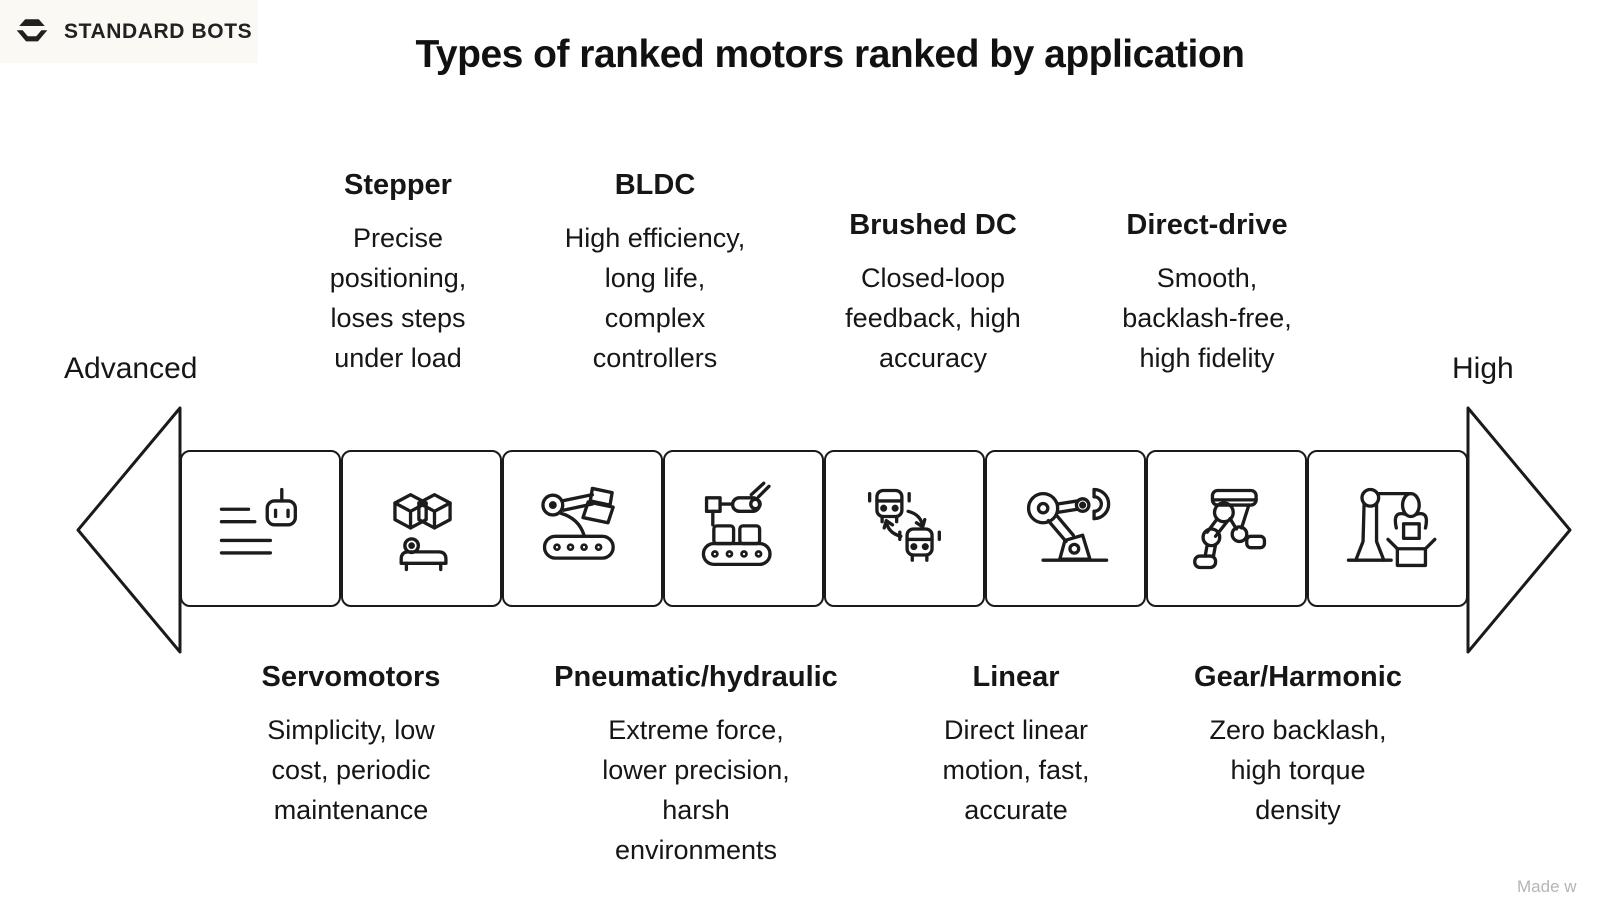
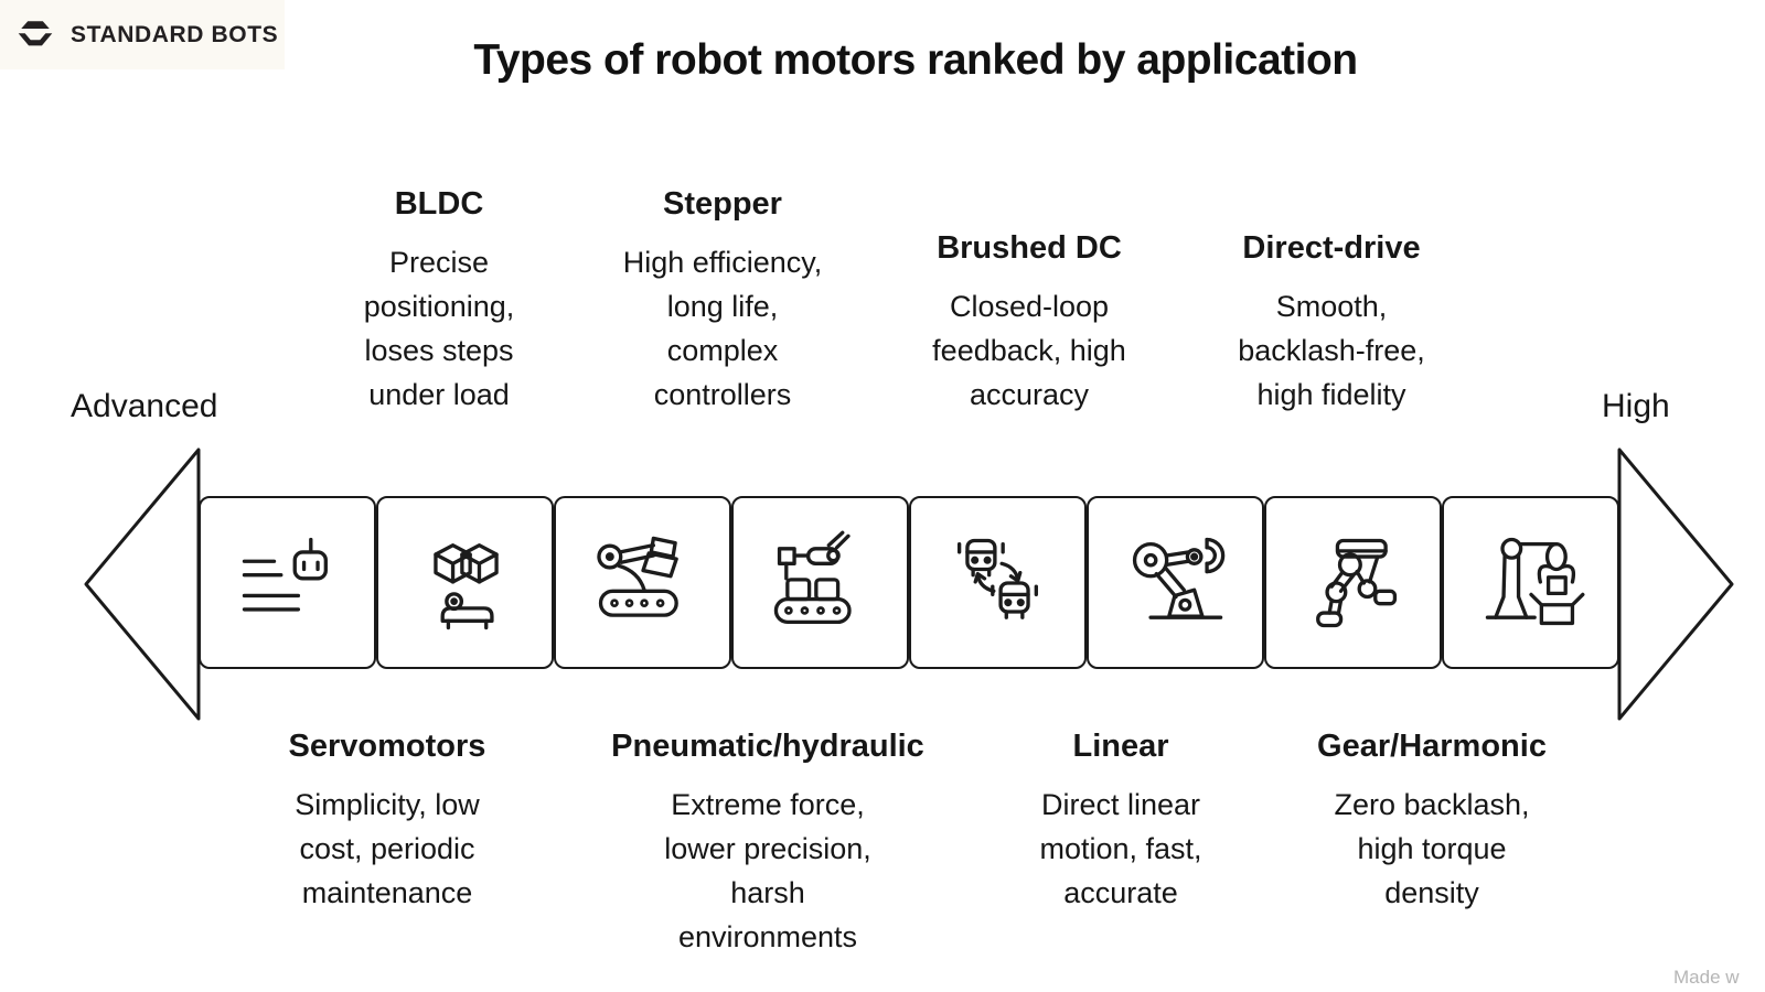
  STANDARD BOTS
- Types of ranked motors ranked by application
+ Types of robot motors ranked by application
  Advanced
  High
- Stepper
+ BLDC
  Precise
  positioning,
  loses steps
  under load
- BLDC
+ Stepper
  High efficiency,
  long life,
  complex
  controllers
  Brushed DC
  Closed-loop
  feedback, high
  accuracy
  Direct-drive
  Smooth,
  backlash-free,
  high fidelity
  Servomotors
  Simplicity, low
  cost, periodic
  maintenance
  Pneumatic/hydraulic
  Extreme force,
  lower precision,
  harsh
  environments
  Linear
  Direct linear
  motion, fast,
  accurate
  Gear/Harmonic
  Zero backlash,
  high torque
  density
  Made w
